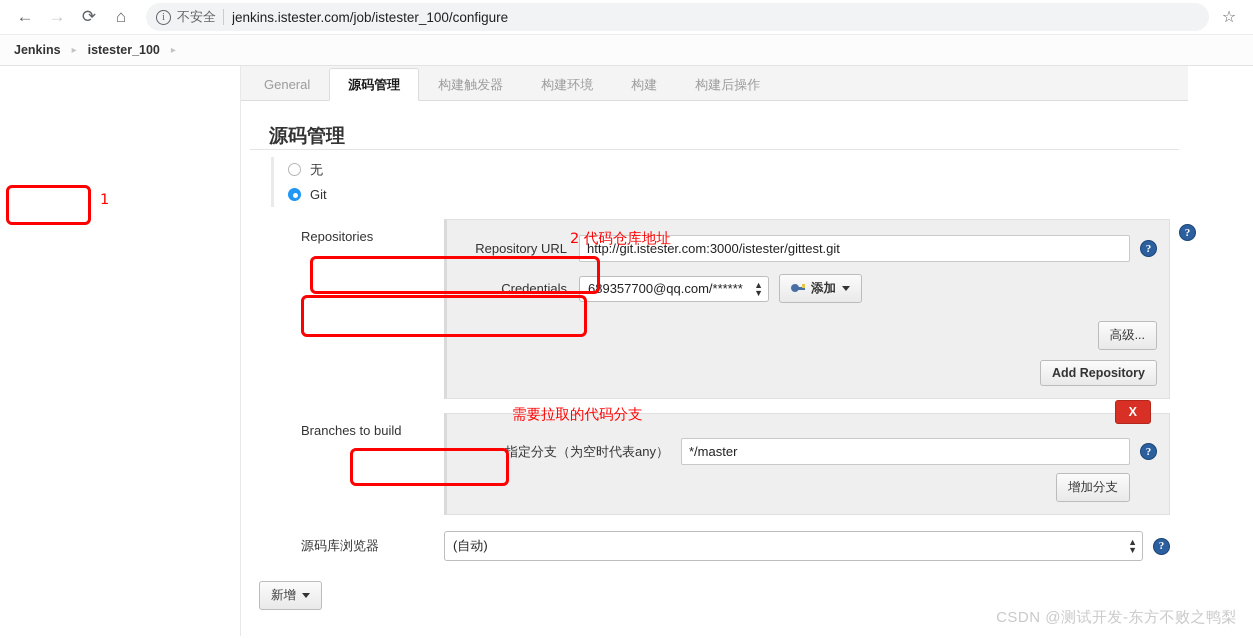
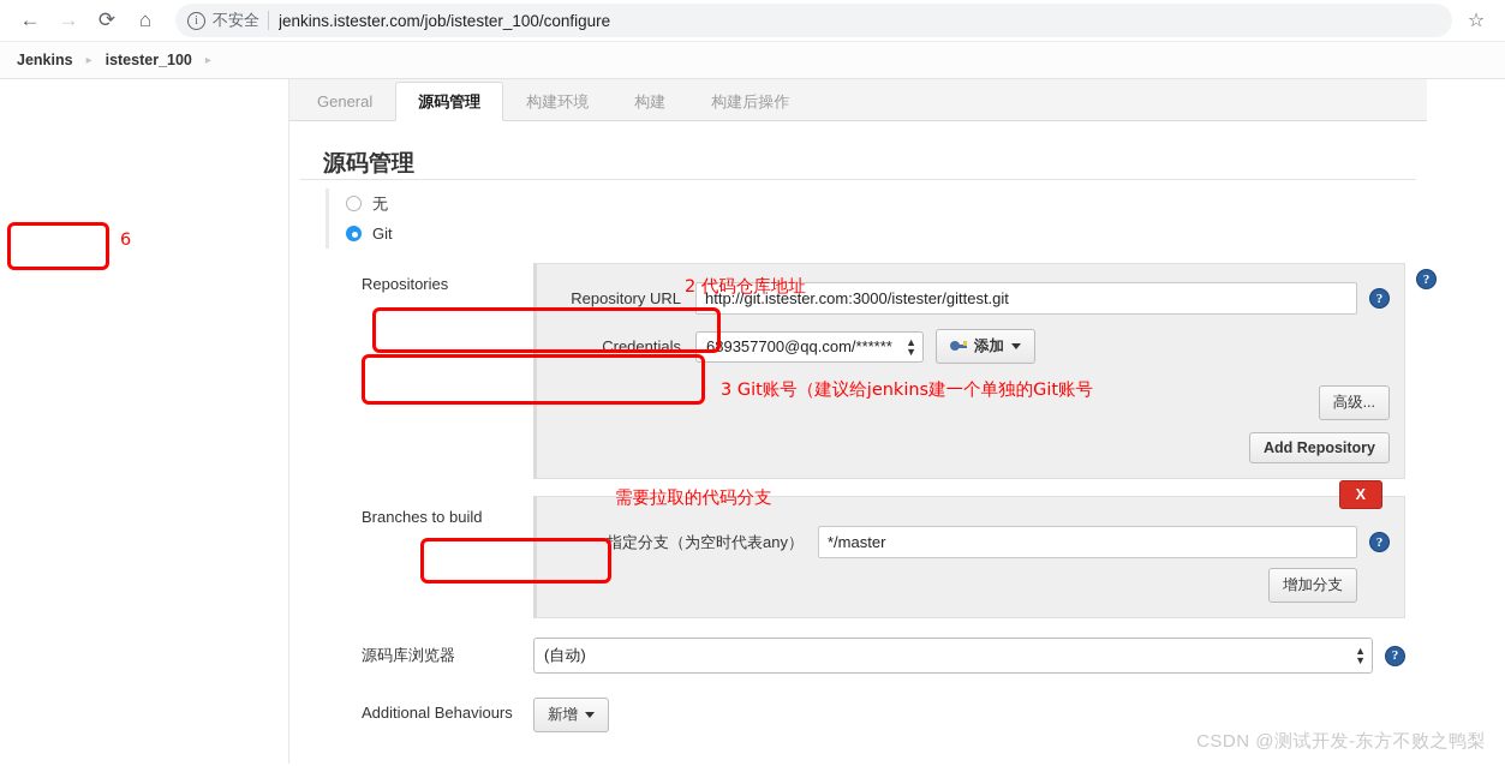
  ←
  →
  ⟳
  ⌂
  i
  不安全
  jenkins.istester.com/job/istester_100/configure
  ☆
  Jenkins
  ▸
  istester_100
  ▸
  General
  源码管理
- 构建触发器
  构建环境
  构建
  构建后操作
  源码管理
  无
  Git
  Repositories
  Repository URL
  http://git.istester.com:3000/istester/gittest.git
  ?
  Credentials
  689357700@qq.com/******
  ▲
  ▼
  添加
  高级...
  Add Repository
  ?
  Branches to build
  指定分支（为空时代表any）
  */master
  ?
  增加分支
  X
  源码库浏览器
  (自动)
  ▲
  ▼
  ?
+ Additional Behaviours
  新增
- 1
+ 6
  2 代码仓库地址
+ 3 Git账号（建议给jenkins建一个单独的Git账号
  需要拉取的代码分支
  CSDN @测试开发-东方不败之鸭梨
